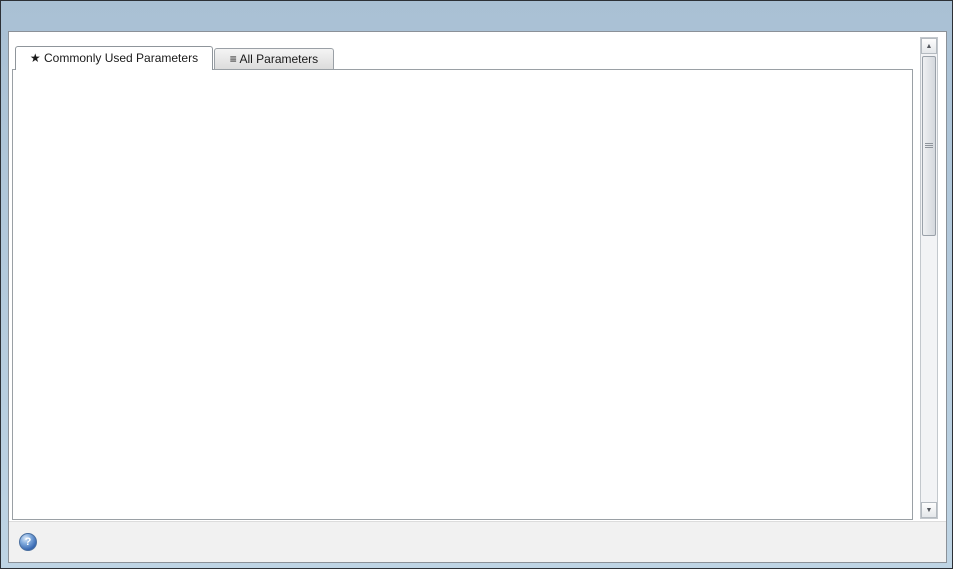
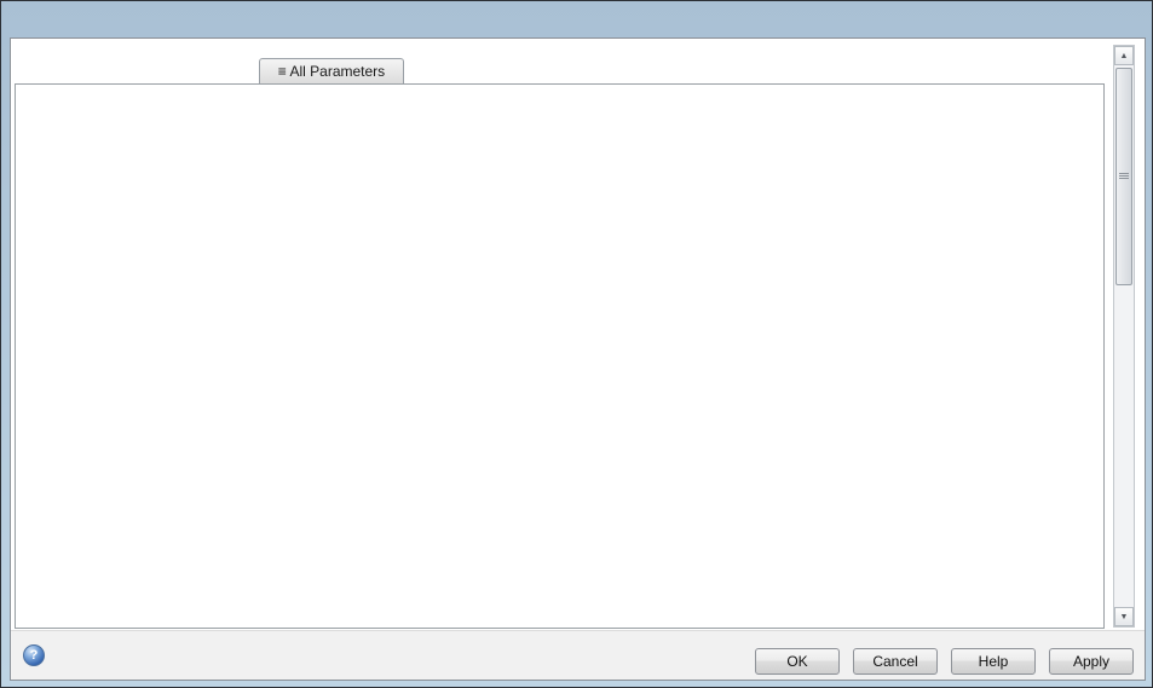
- ★ Commonly Used Parameters
  ≡ All Parameters
  ?
+ OK
+ Cancel
+ Help
+ Apply
